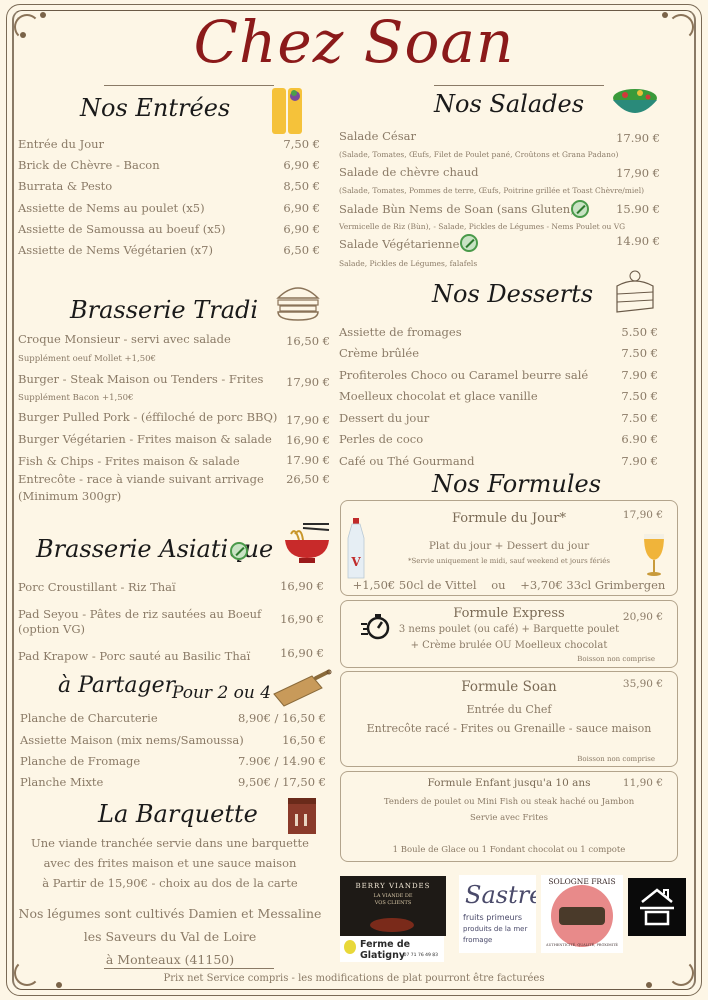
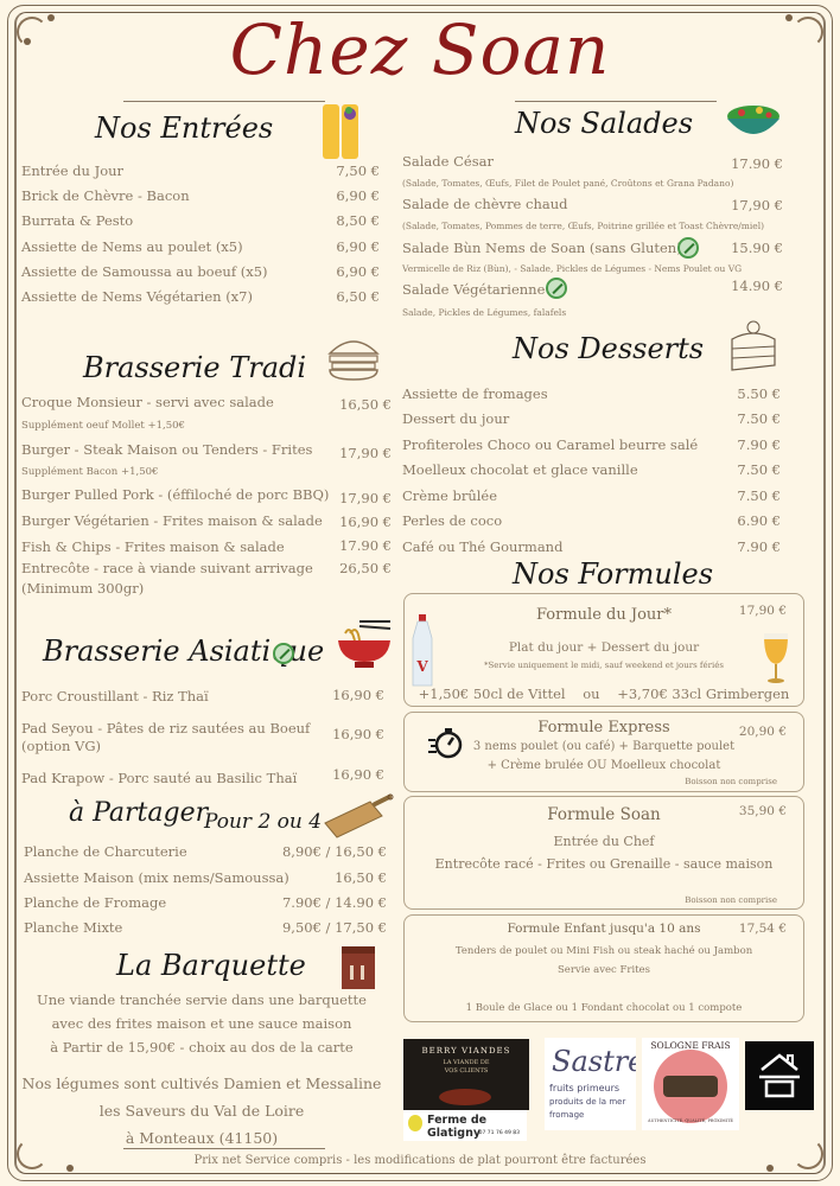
  Chez Soan
  Nos Entrées
  Entrée du Jour
  7,50 €
  Brick de Chèvre - Bacon
  6,90 €
  Burrata & Pesto
  8,50 €
  Assiette de Nems au poulet (x5)
  6,90 €
  Assiette de Samoussa au boeuf (x5)
  6,90 €
  Assiette de Nems Végétarien (x7)
  6,50 €
  Nos Salades
  Salade César
  17.90 €
  (Salade, Tomates, Œufs, Filet de Poulet pané, Croûtons et Grana Padano)
  Salade de chèvre chaud
  17,90 €
  (Salade, Tomates, Pommes de terre, Œufs, Poitrine grillée et Toast Chèvre/miel)
  Salade Bùn Nems de Soan (sans Gluten
  15.90 €
  Vermicelle de Riz (Bùn), - Salade, Pickles de Légumes - Nems Poulet ou VG
  Salade Végétarienne
  14.90 €
  Salade, Pickles de Légumes, falafels
  Brasserie Tradi
  Croque Monsieur - servi avec salade
  16,50 €
  Supplément oeuf Mollet +1,50€
  Burger - Steak Maison ou Tenders - Frites
  17,90 €
  Supplément Bacon +1,50€
  Burger Pulled Pork - (éffiloché de porc BBQ)
  17,90 €
  Burger Végétarien - Frites maison & salade
  16,90 €
  Fish & Chips - Frites maison & salade
  17.90 €
  Entrecôte - race à viande suivant arrivage
  (Minimum 300gr)
  26,50 €
  Nos Desserts
  Assiette de fromages
  5.50 €
- Crème brûlée
+ Dessert du jour
  7.50 €
  Profiteroles Choco ou Caramel beurre salé
  7.90 €
  Moelleux chocolat et glace vanille
  7.50 €
- Dessert du jour
+ Crème brûlée
  7.50 €
  Perles de coco
  6.90 €
  Café ou Thé Gourmand
  7.90 €
  Nos Formules
  Formule du Jour*
  17,90 €
  Plat du jour + Dessert du jour
  *Servie uniquement le midi, sauf weekend et jours fériés
  +1,50€ 50cl de Vittel ou +3,70€ 33cl Grimbergen
  V
  Formule Express
  20,90 €
  3 nems poulet (ou café) + Barquette poulet
  + Crème brulée OU Moelleux chocolat
  Boisson non comprise
  Formule Soan
  35,90 €
  Entrée du Chef
  Entrecôte racé - Frites ou Grenaille - sauce maison
  Boisson non comprise
  Formule Enfant jusqu'a 10 ans
- 11,90 €
+ 17,54 €
  Tenders de poulet ou Mini Fish ou steak haché ou Jambon
  Servie avec Frites
  1 Boule de Glace ou 1 Fondant chocolat ou 1 compote
  Brasserie Asiatiue
  Porc Croustillant - Riz Thaï
  16,90 €
  Pad Seyou - Pâtes de riz sautées au Boeuf
  (option VG)
  16,90 €
  Pad Krapow - Porc sauté au Basilic Thaï
  16,90 €
  à Partager
  Pour 2 ou 4
  Planche de Charcuterie
  8,90€ / 16,50 €
  Assiette Maison (mix nems/Samoussa)
  16,50 €
  Planche de Fromage
  7.90€ / 14.90 €
  Planche Mixte
  9,50€ / 17,50 €
  La Barquette
  Une viande tranchée servie dans une barquette
  avec des frites maison et une sauce maison
  à Partir de 15,90€ - choix au dos de la carte
  Nos légumes sont cultivés Damien et Messaline
  les Saveurs du Val de Loire
  à Monteaux (41150)
  BERRY VIANDES
  Ferme de Glatigny
  Sastr
  fruits primeurs
  produits de la mer
  fromage
  SOLOGNE FRAIS
  Prix net Service compris - les modifications de plat pourront être facturées
